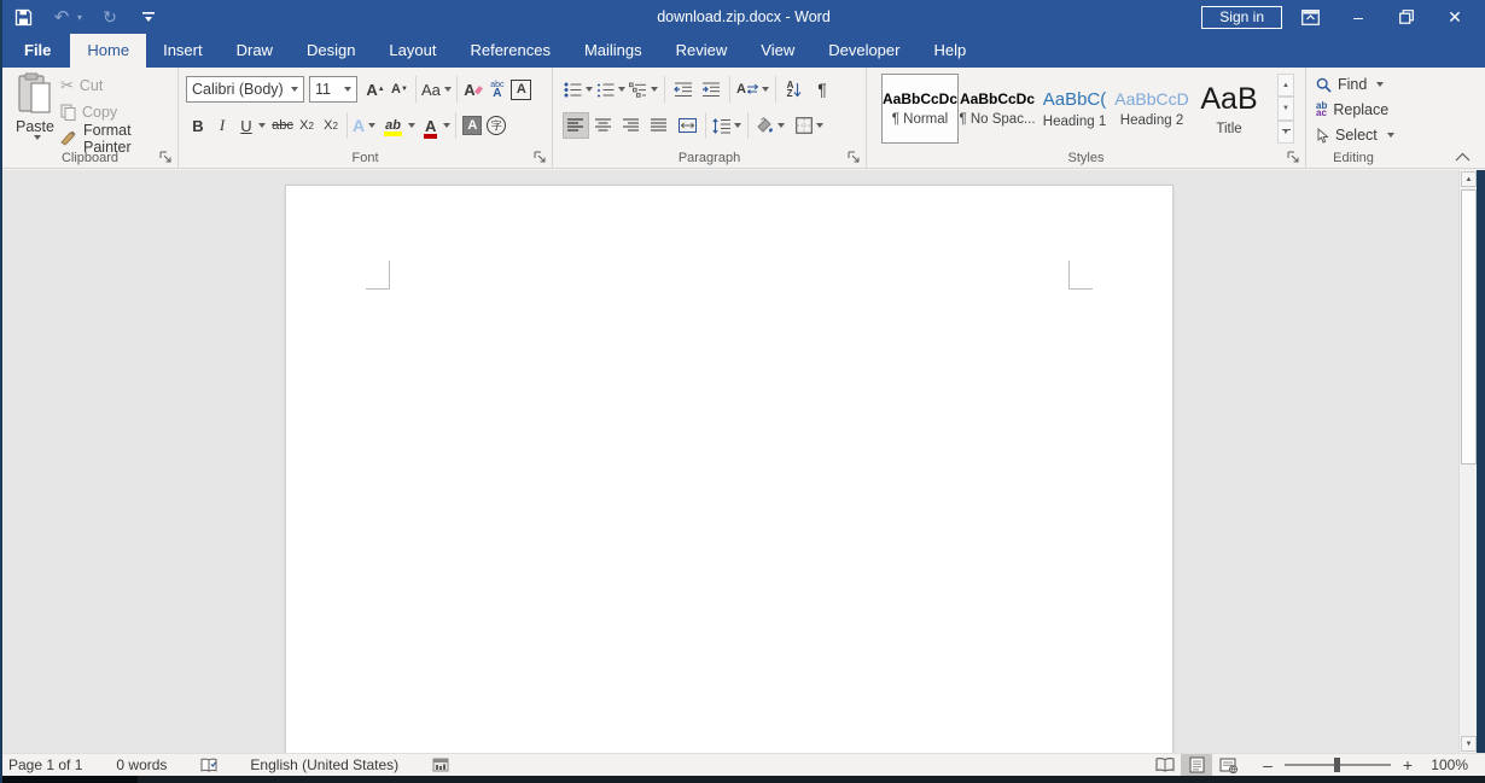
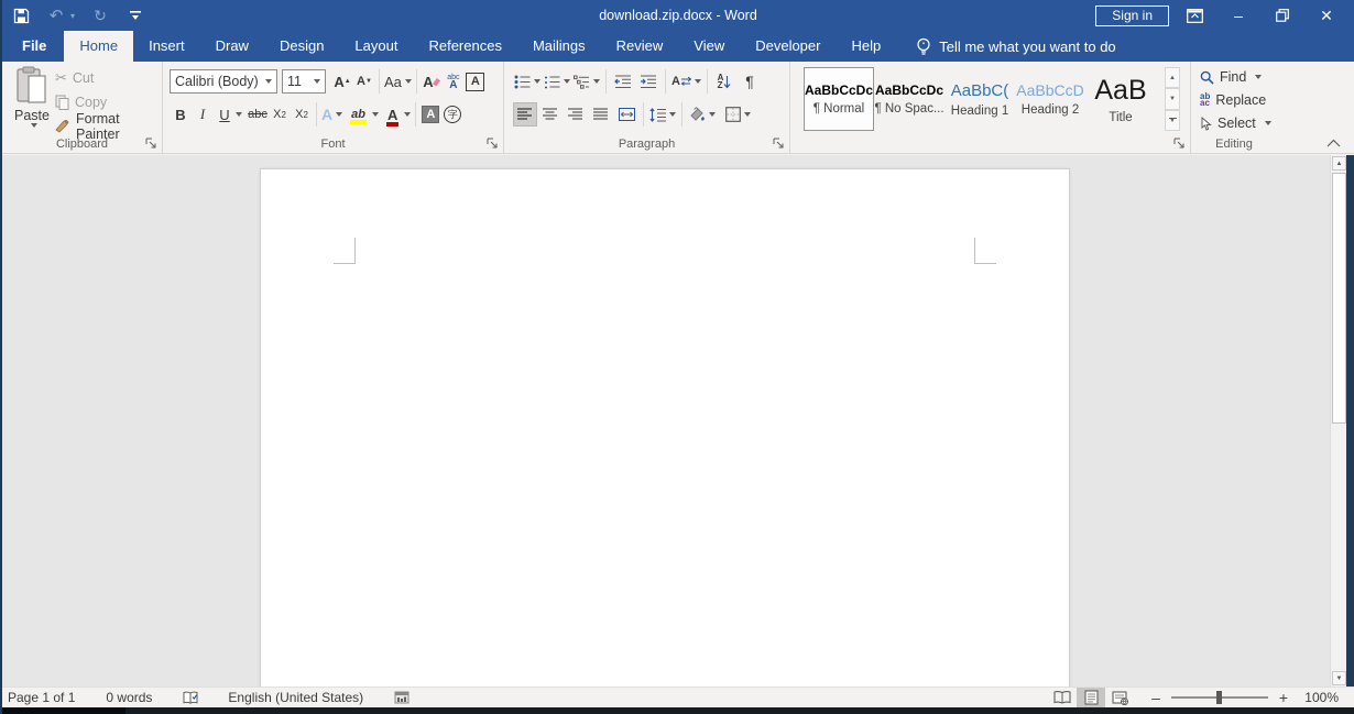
  ↶
  ▾
  ↻
  download.zip.docx - Word
  Sign in
  –
  ✕
  File
  Home
  Insert
  Draw
  Design
  Layout
  References
  Mailings
  Review
  View
  Developer
  Help
+ Tell me what you want to do
  Paste
  ✂
  Cut
  Copy
  Format Painter
  Clipboard
  Calibri (Body)
  11
  A
  A
  Aa
  A
  A
  A
  B
  I
  U
  abc
  X
  2
  X
  2
  A
  ab
  A
  A
  字
  Font
  A
  A
  Z
  ¶
  Paragraph
  AaBbCcDc
  ¶ Normal
  AaBbCcDc
  ¶ No Spac...
  AaBbC(
  Heading 1
  AaBbCcD
  Heading 2
  AaB
  Title
- Styles
  Find
  ab
  ac
  Replace
  Select
  Editing
  Page 1 of 1
  0 words
  English (United States)
  –
  +
  100%
